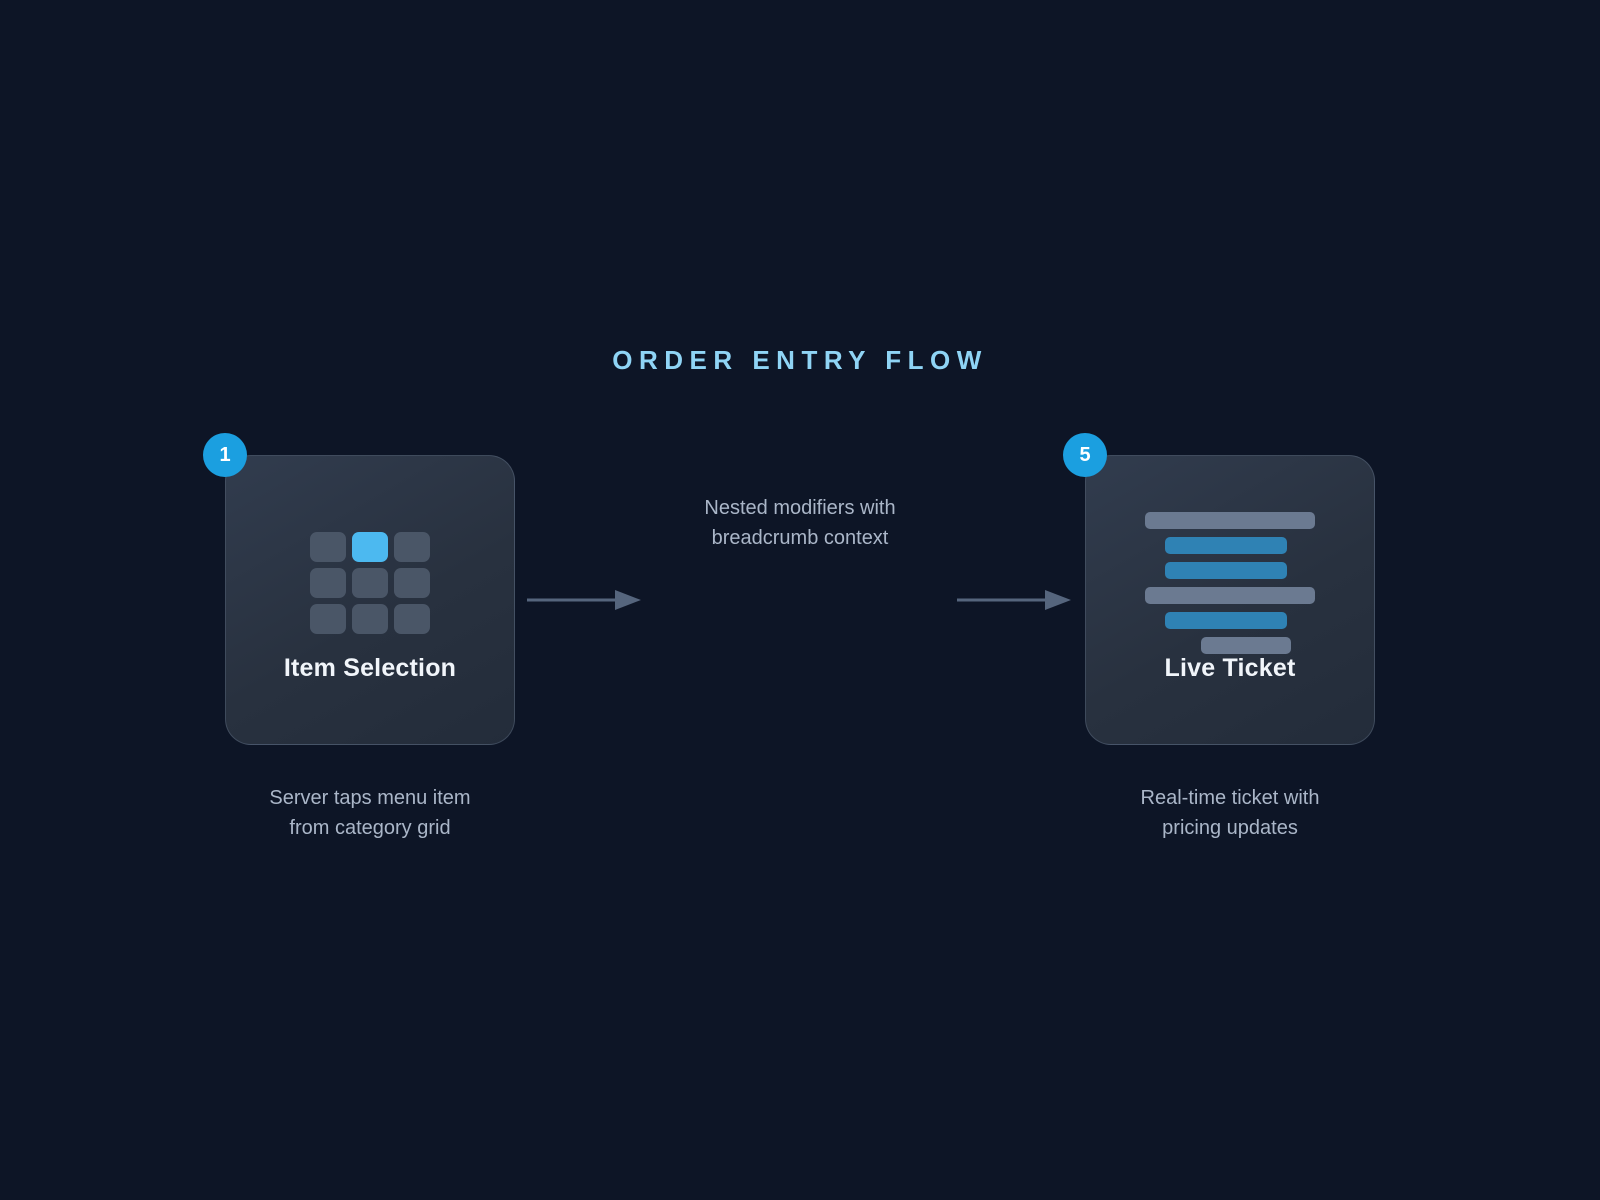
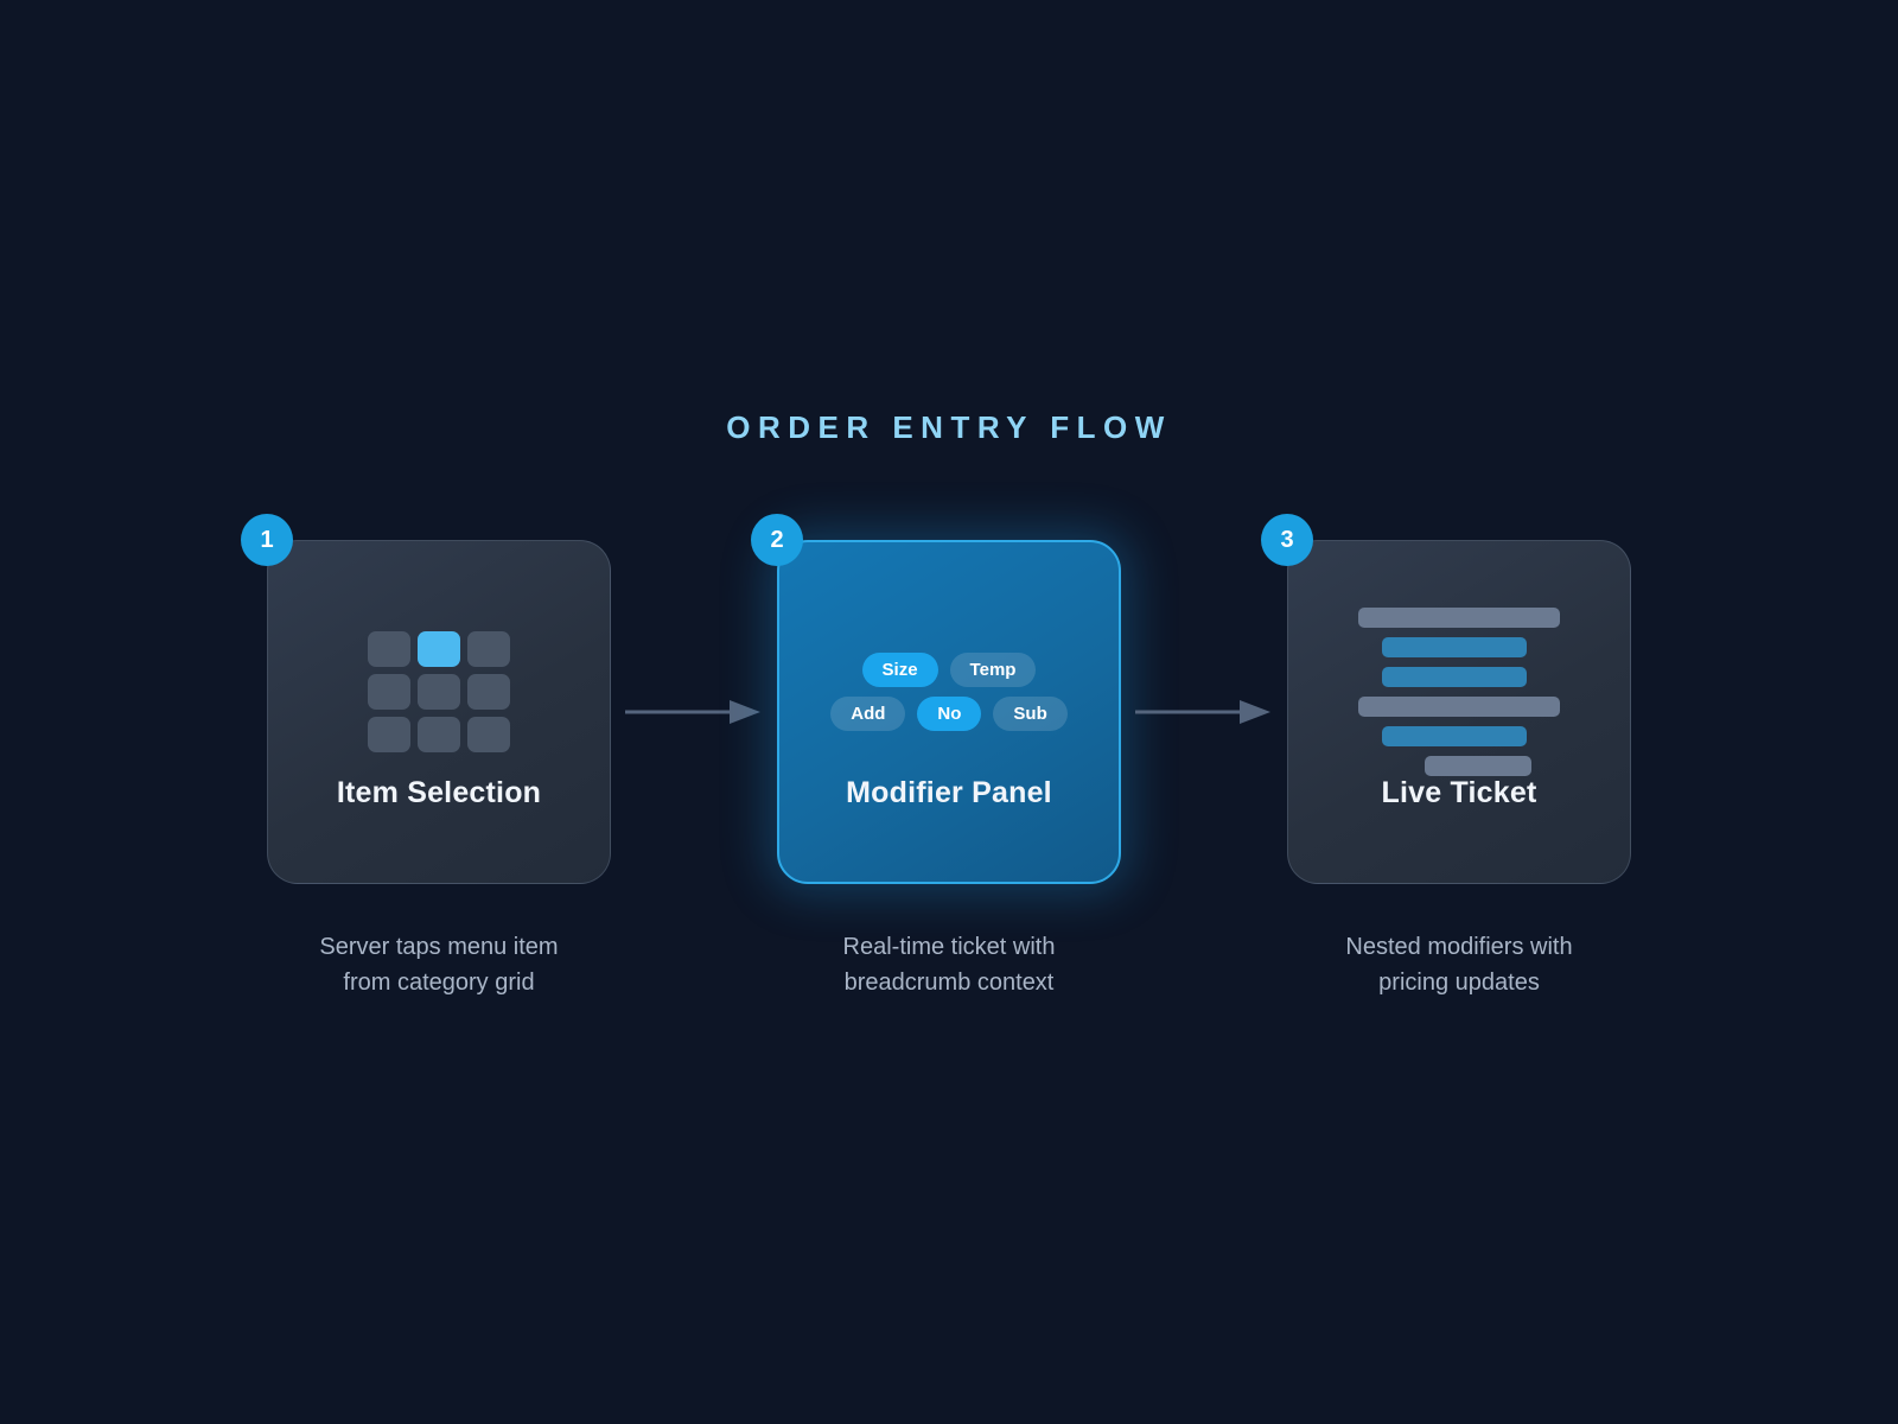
  ORDER ENTRY FLOW
  Item Selection
  1
  Server taps menu item
  from category grid
+ Size
+ Temp
+ Add
+ No
+ Sub
+ Modifier Panel
+ 2
- Nested modifiers with
+ Real-time ticket with
  breadcrumb context
  Live Ticket
- 5
+ 3
- Real-time ticket with
+ Nested modifiers with
  pricing updates
